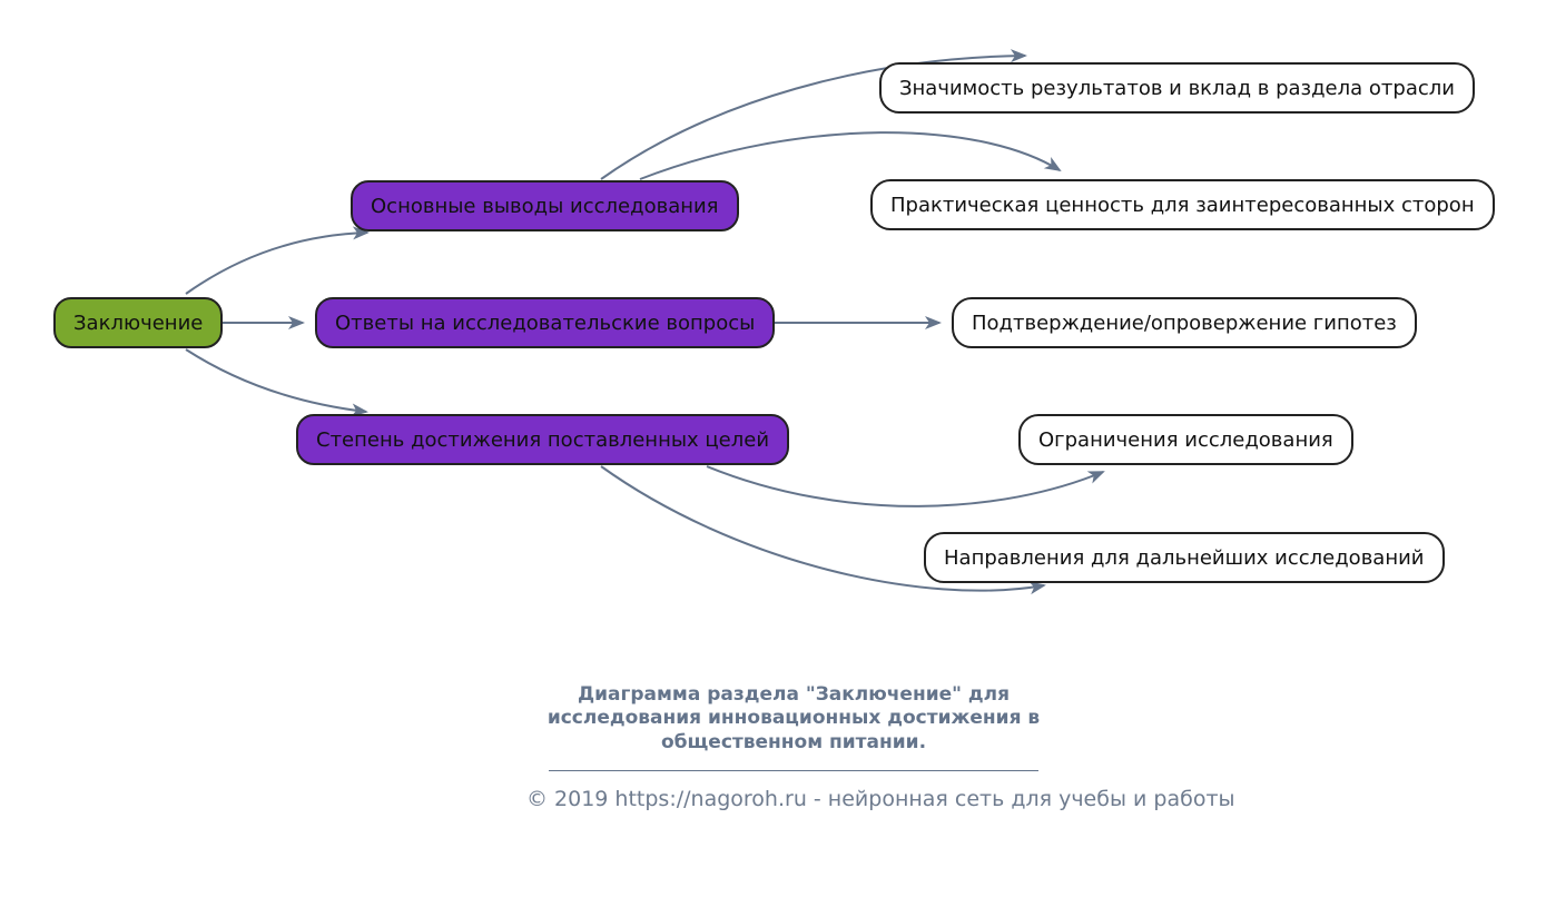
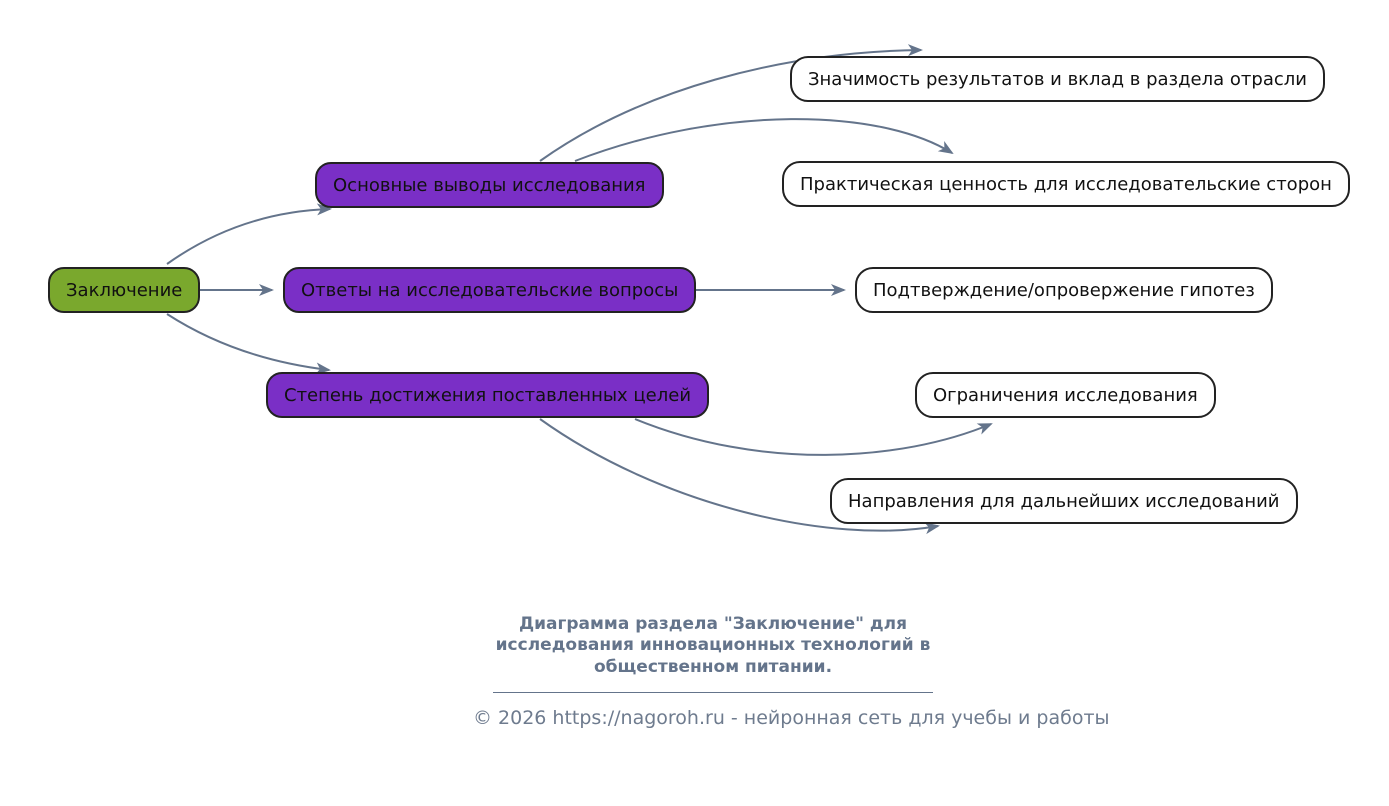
  Заключение
  Основные выводы исследования
  Ответы на исследовательские вопросы
  Степень достижения поставленных целей
  Значимость результатов и вклад в раздела отрасли
- Практическая ценность для заинтересованных сторон
+ Практическая ценность для исследовательские сторон
  Подтверждение/опровержение гипотез
  Ограничения исследования
  Направления для дальнейших исследований
- Диаграмма раздела "Заключение" для исследования инновационных достижения в общественном питании.
+ Диаграмма раздела "Заключение" для исследования инновационных технологий в общественном питании.
- © 2019 https://nagoroh.ru - нейронная сеть для учебы и работы
+ © 2026 https://nagoroh.ru - нейронная сеть для учебы и работы
